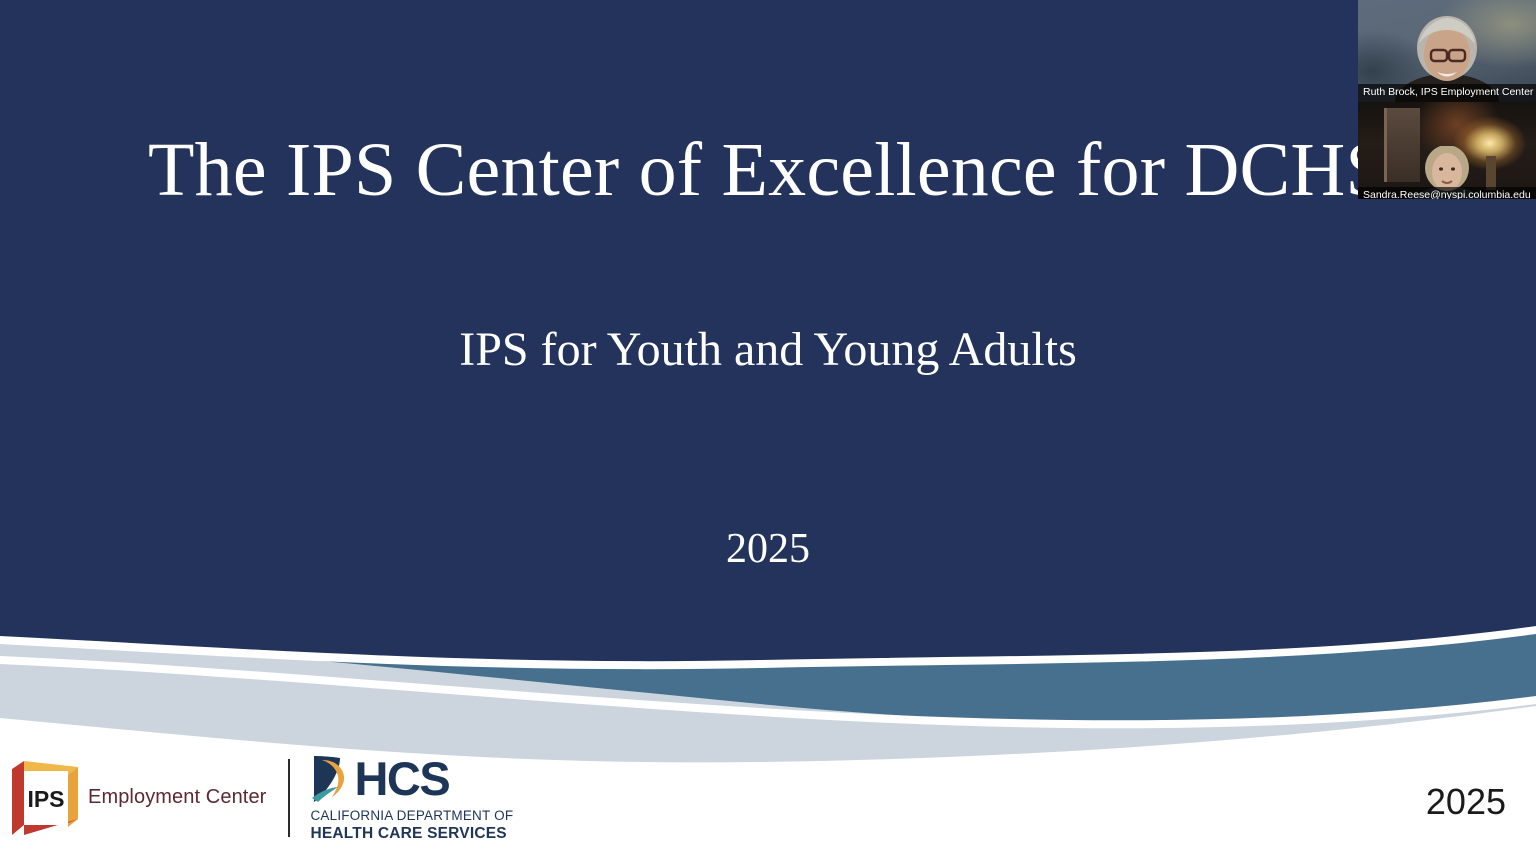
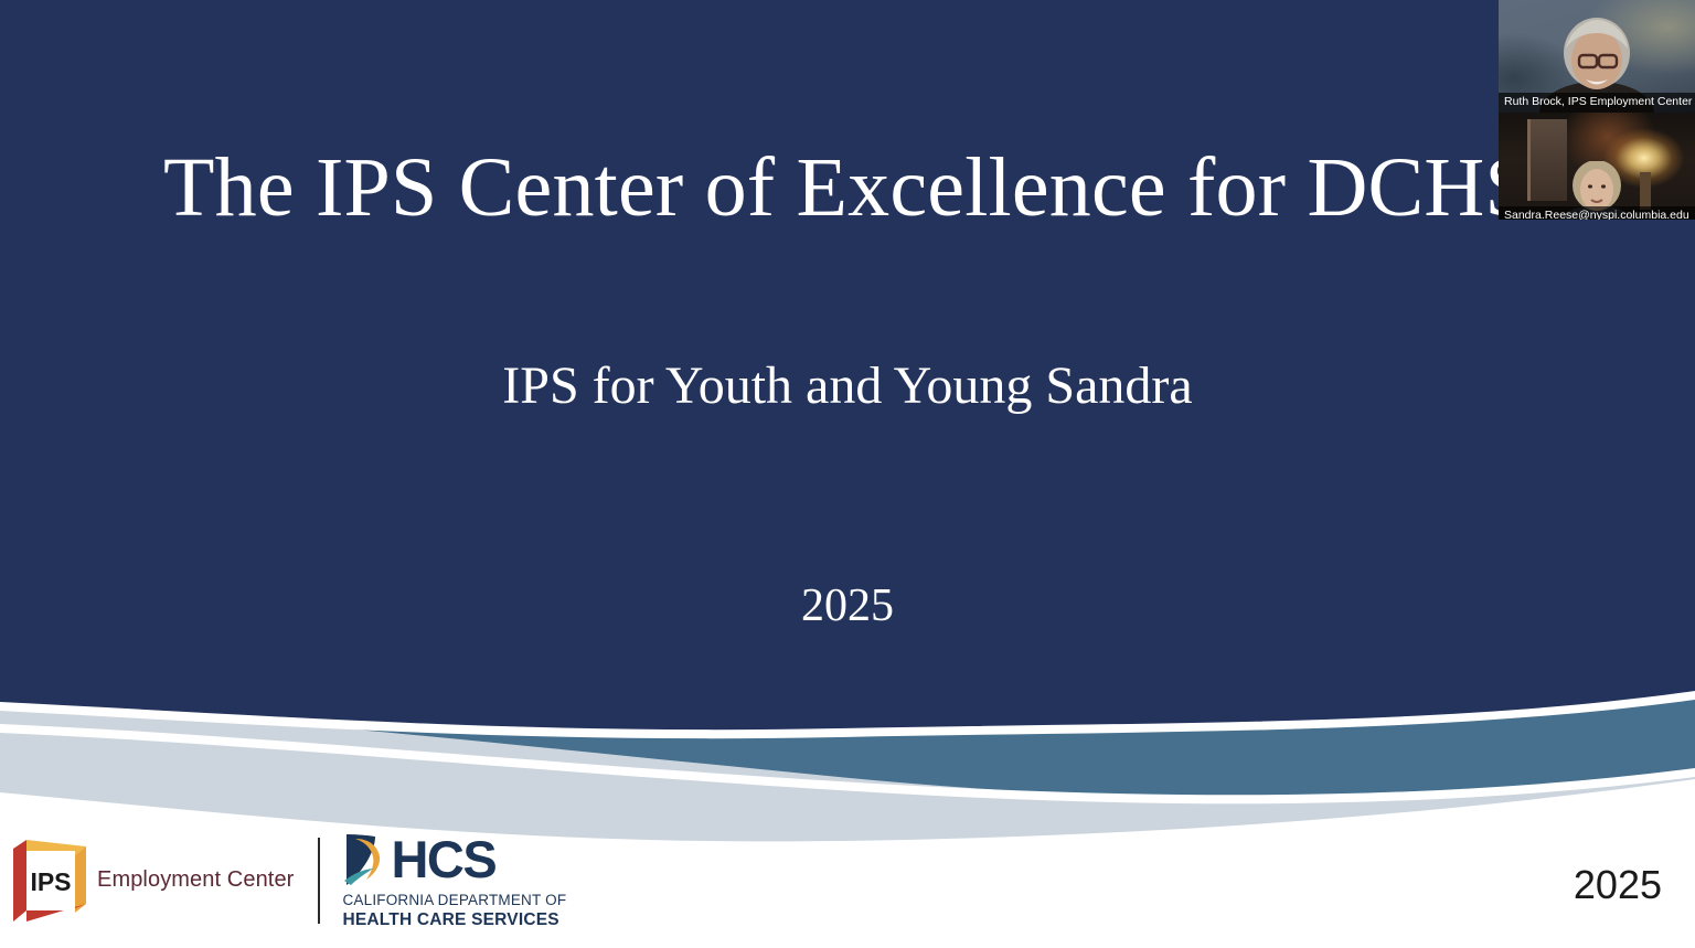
  The IPS Center of Excellence for DCH
- IPS for Youth and Young Adults
+ IPS for Youth and Young Sandra
  2025
  IPS
  Employment Center
  HCS
  CALIFORNIA DEPARTMENT OF
  HEALTH CARE SERVICES
  2025
  Ruth Brock, IPS Employment Center
  Sandra.Reese@nyspi.columbia.edu
